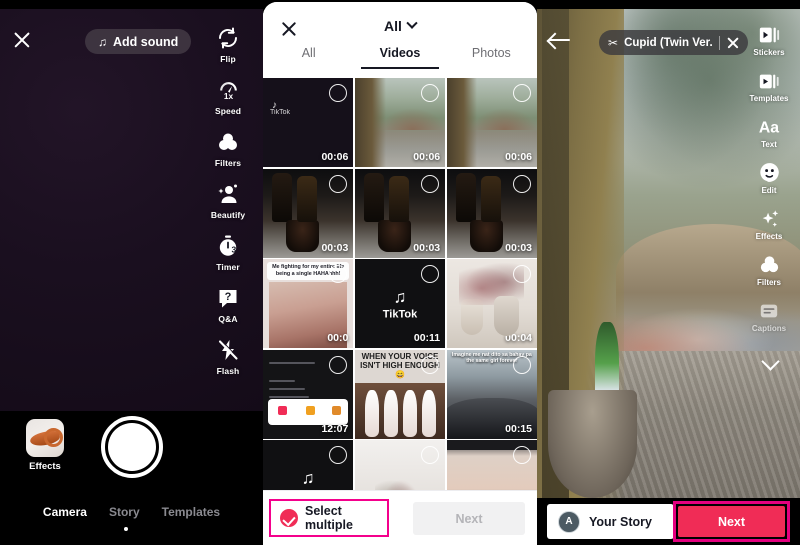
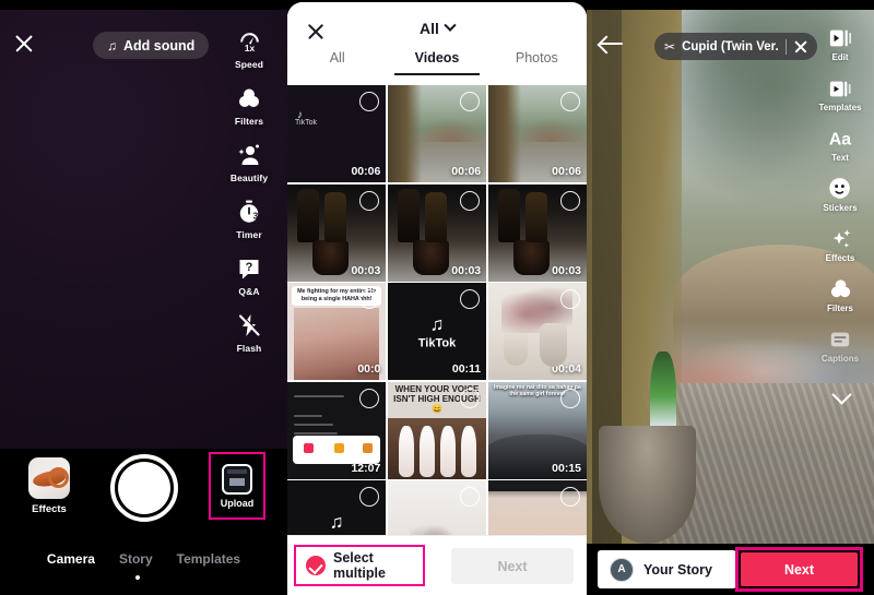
  ♫
  Add sound
- Flip
  1x
  Speed
  Filters
  Beautify
  3
  Timer
  ?
  Q&A
  Flash
  Effects
+ Upload
  Camera
  Story
  Templates
  All
  All
  Videos
  Photos
  ♪
  00:06
  00:06
  00:06
  00:03
  00:03
  00:03
  00:0
  ♫
  TikTok
  00:11
  00:04
  12:07
  WHEN YOUR VOICE ISN'T HIGH ENOUGH 😄
  00:15
  ♫
  Select multiple
  Next
  ✂
  Cupid (Twin Ver.
- Stickers
+ Edit
  Templates
  Aa
  Text
- Edit
+ Stickers
  Effects
  Filters
  Captions
  A
  Your Story
  Next
